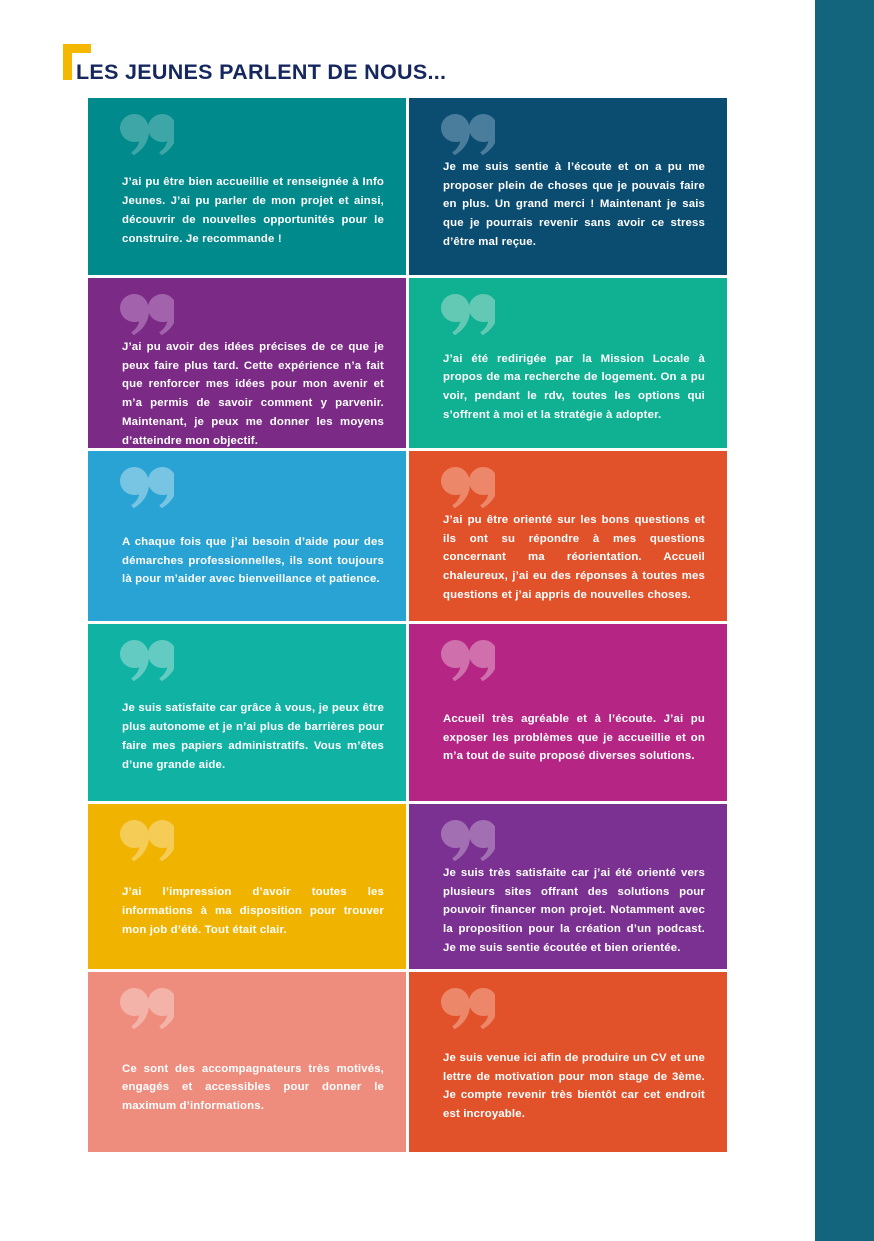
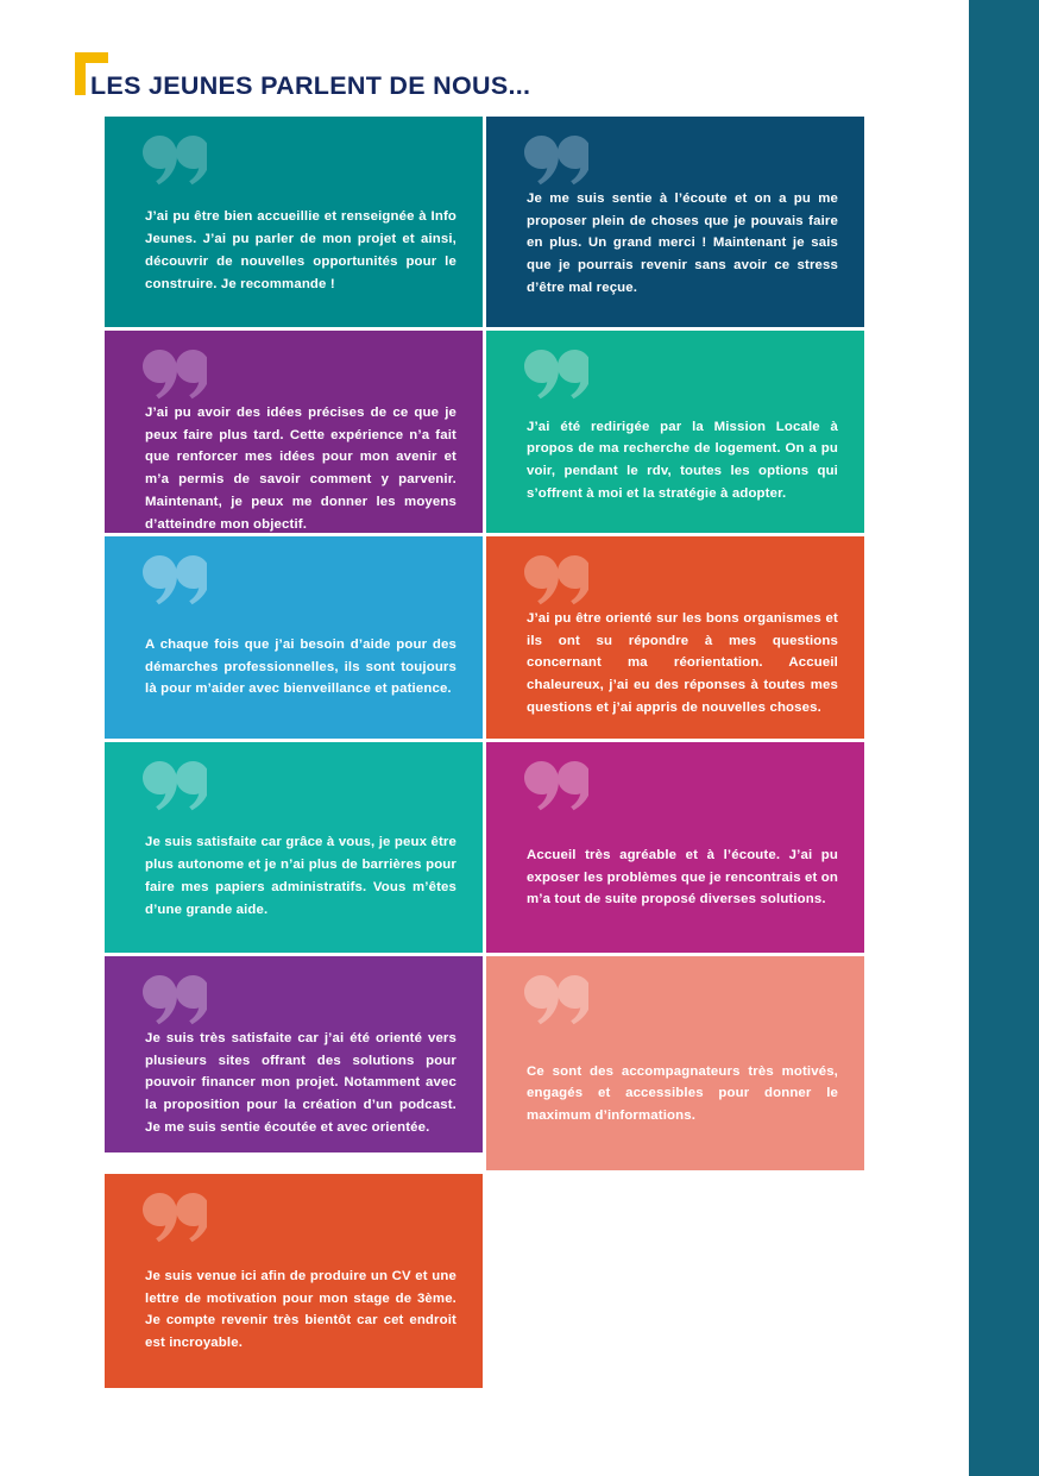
  LES JEUNES PARLENT DE NOUS...
  J’ai pu être bien accueillie et renseignée à Info Jeunes. J’ai pu parler de mon projet et ainsi, découvrir de nouvelles opportunités pour le construire. Je recommande !
  Je me suis sentie à l’écoute et on a pu me proposer plein de choses que je pouvais faire en plus. Un grand merci ! Maintenant je sais que je pourrais revenir sans avoir ce stress d’être mal reçue.
  J’ai pu avoir des idées précises de ce que je peux faire plus tard. Cette expérience n’a fait que renforcer mes idées pour mon avenir et m’a permis de savoir comment y parvenir. Maintenant, je peux me donner les moyens d’atteindre mon objectif.
  J’ai été redirigée par la Mission Locale à propos de ma recherche de logement. On a pu voir, pendant le rdv, toutes les options qui s’offrent à moi et la stratégie à adopter.
  A chaque fois que j’ai besoin d’aide pour des démarches professionnelles, ils sont toujours là pour m’aider avec bienveillance et patience.
- J’ai pu être orienté sur les bons questions et ils ont su répondre à mes questions concernant ma réorientation. Accueil chaleureux, j’ai eu des réponses à toutes mes questions et j’ai appris de nouvelles choses.
+ J’ai pu être orienté sur les bons organismes et ils ont su répondre à mes questions concernant ma réorientation. Accueil chaleureux, j’ai eu des réponses à toutes mes questions et j’ai appris de nouvelles choses.
  Je suis satisfaite car grâce à vous, je peux être plus autonome et je n’ai plus de barrières pour faire mes papiers administratifs. Vous m’êtes d’une grande aide.
- Accueil très agréable et à l’écoute. J’ai pu exposer les problèmes que je accueillie et on m’a tout de suite proposé diverses solutions.
+ Accueil très agréable et à l’écoute. J’ai pu exposer les problèmes que je rencontrais et on m’a tout de suite proposé diverses solutions.
- J’ai l’impression d’avoir toutes les informations à ma disposition pour trouver mon job d’été. Tout était clair.
- Je suis très satisfaite car j’ai été orienté vers plusieurs sites offrant des solutions pour pouvoir financer mon projet. Notamment avec la proposition pour la création d’un podcast. Je me suis sentie écoutée et bien orientée.
+ Je suis très satisfaite car j’ai été orienté vers plusieurs sites offrant des solutions pour pouvoir financer mon projet. Notamment avec la proposition pour la création d’un podcast. Je me suis sentie écoutée et avec orientée.
  Ce sont des accompagnateurs très motivés, engagés et accessibles pour donner le maximum d’informations.
  Je suis venue ici afin de produire un CV et une lettre de motivation pour mon stage de 3ème. Je compte revenir très bientôt car cet endroit est incroyable.
